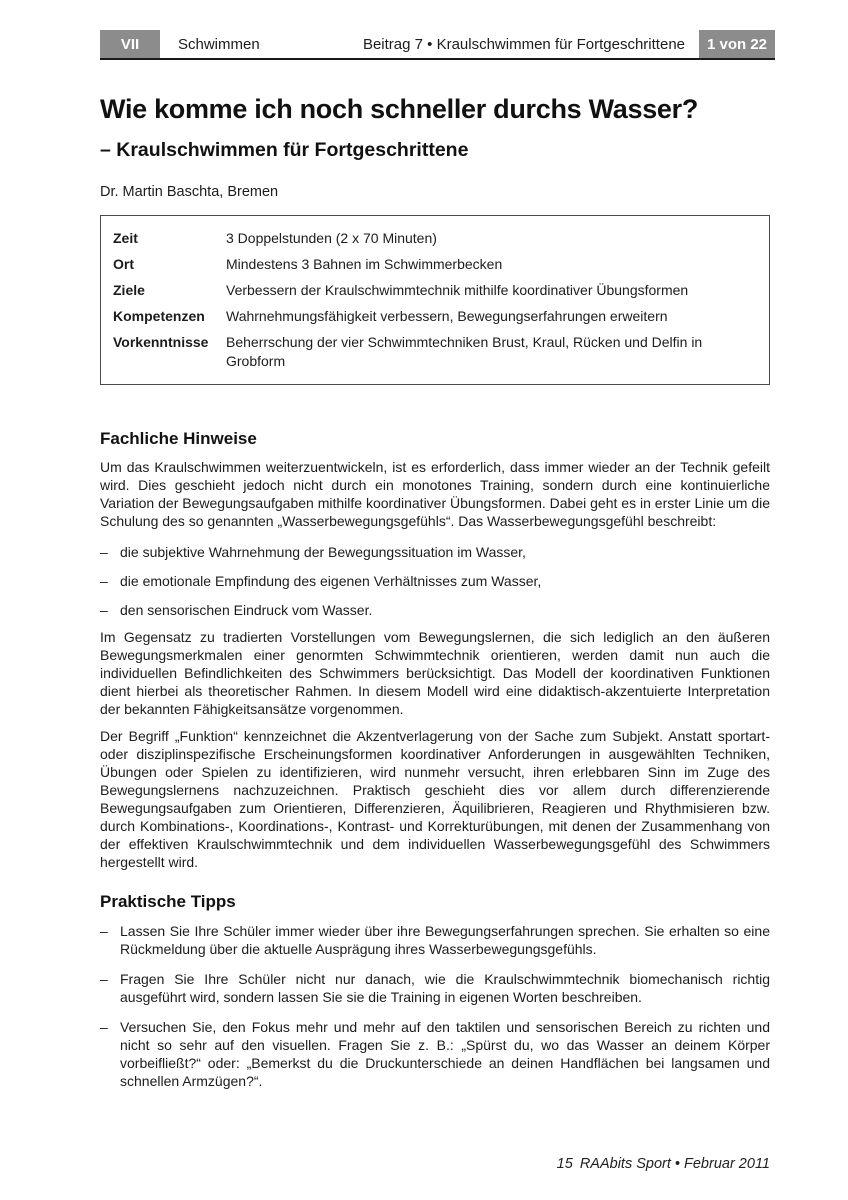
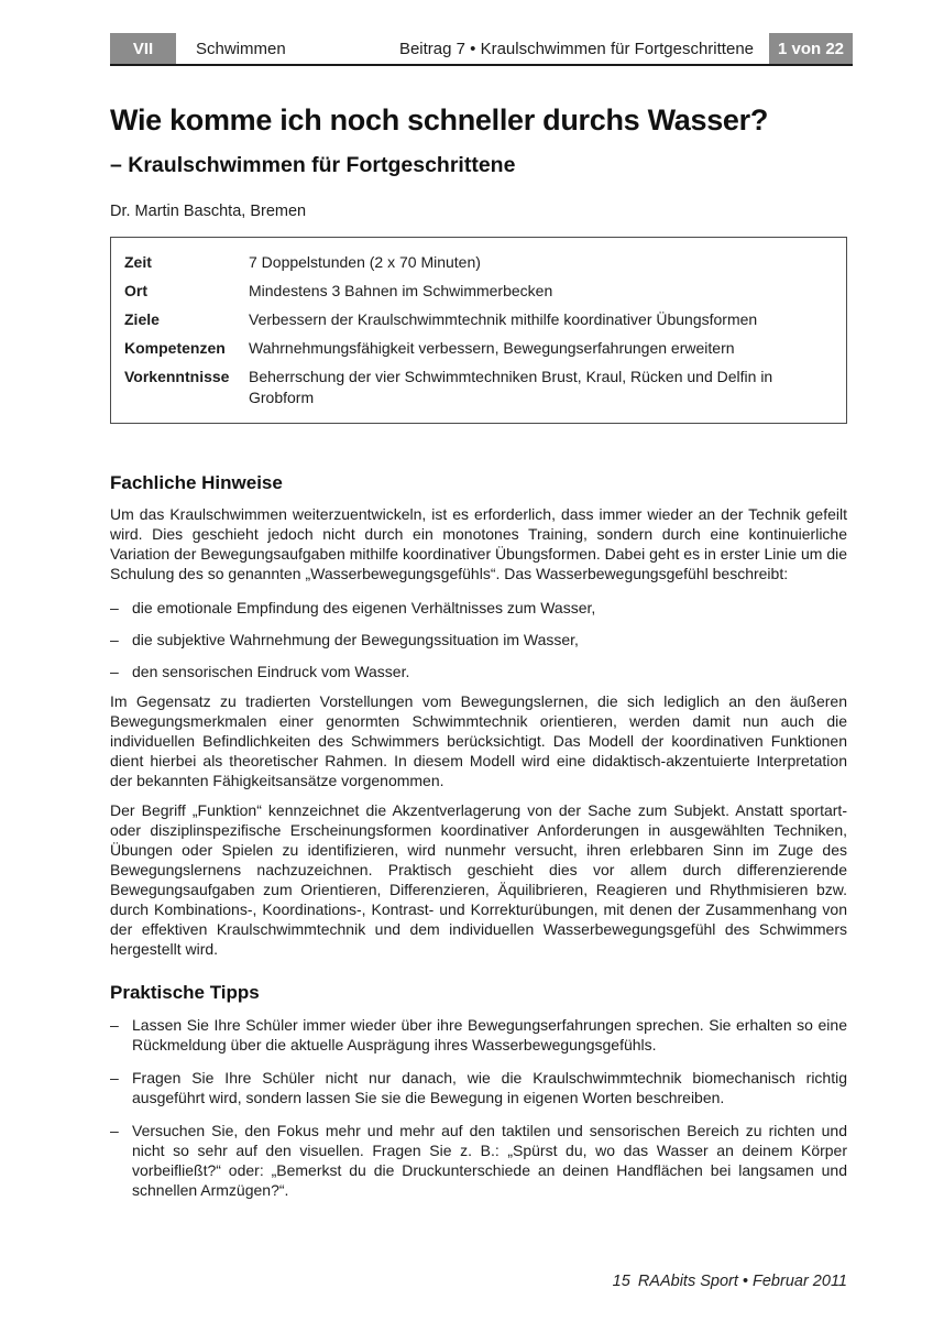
  VII
  Schwimmen
  Beitrag 7 • Kraulschwimmen für Fortgeschrittene
  1 von 22
  Wie komme ich noch schneller durchs Wasser?
  – Kraulschwimmen für Fortgeschrittene
  Dr. Martin Baschta, Bremen
  Zeit
- 3 Doppelstunden (2 x 70 Minuten)
+ 7 Doppelstunden (2 x 70 Minuten)
  Ort
  Mindestens 3 Bahnen im Schwimmerbecken
  Ziele
  Verbessern der Kraulschwimmtechnik mithilfe koordinativer Übungsformen
  Kompetenzen
  Wahrnehmungsfähigkeit verbessern, Bewegungserfahrungen erweitern
  Vorkenntnisse
  Beherrschung der vier Schwimmtechniken Brust, Kraul, Rücken und Delfin in Grobform
  Fachliche Hinweise
  Um das Kraulschwimmen weiterzuentwickeln, ist es erforderlich, dass immer wieder an der Technik gefeilt wird. Dies geschieht jedoch nicht durch ein monotones Training, sondern durch eine kontinuierliche Variation der Bewegungsaufgaben mithilfe koordinativer Übungsformen. Dabei geht es in erster Linie um die Schulung des so genannten „Wasserbewegungsgefühls“. Das Wasserbewegungsgefühl beschreibt:
  –
- die subjektive Wahrnehmung der Bewegungssituation im Wasser,
+ die emotionale Empfindung des eigenen Verhältnisses zum Wasser,
  –
- die emotionale Empfindung des eigenen Verhältnisses zum Wasser,
+ die subjektive Wahrnehmung der Bewegungssituation im Wasser,
  –
  den sensorischen Eindruck vom Wasser.
  Im Gegensatz zu tradierten Vorstellungen vom Bewegungslernen, die sich lediglich an den äußeren Bewegungsmerkmalen einer genormten Schwimmtechnik orientieren, werden damit nun auch die individuellen Befindlichkeiten des Schwimmers berücksichtigt. Das Modell der koordinativen Funktionen dient hierbei als theoretischer Rahmen. In diesem Modell wird eine didaktisch-akzentuierte Interpretation der bekannten Fähigkeitsansätze vorgenommen.
  Der Begriff „Funktion“ kennzeichnet die Akzentverlagerung von der Sache zum Subjekt. Anstatt sportart- oder disziplinspezifische Erscheinungsformen koordinativer Anforderungen in ausgewählten Techniken, Übungen oder Spielen zu identifizieren, wird nunmehr versucht, ihren erlebbaren Sinn im Zuge des Bewegungslernens nachzuzeichnen. Praktisch geschieht dies vor allem durch differenzierende Bewegungsaufgaben zum Orientieren, Differenzieren, Äquilibrieren, Reagieren und Rhythmisieren bzw. durch Kombinations-, Koordinations-, Kontrast- und Korrekturübungen, mit denen der Zusammenhang von der effektiven Kraulschwimmtechnik und dem individuellen Wasserbewegungsgefühl des Schwimmers hergestellt wird.
  Praktische Tipps
  –
  Lassen Sie Ihre Schüler immer wieder über ihre Bewegungserfahrungen sprechen. Sie erhalten so eine Rückmeldung über die aktuelle Ausprägung ihres Wasserbewegungsgefühls.
  –
- Fragen Sie Ihre Schüler nicht nur danach, wie die Kraulschwimmtechnik biomechanisch richtig ausgeführt wird, sondern lassen Sie sie die Training in eigenen Worten beschreiben.
+ Fragen Sie Ihre Schüler nicht nur danach, wie die Kraulschwimmtechnik biomechanisch richtig ausgeführt wird, sondern lassen Sie sie die Bewegung in eigenen Worten beschreiben.
  –
  Versuchen Sie, den Fokus mehr und mehr auf den taktilen und sensorischen Bereich zu richten und nicht so sehr auf den visuellen. Fragen Sie z. B.: „Spürst du, wo das Wasser an deinem Körper vorbeifließt?“ oder: „Bemerkst du die Druckunterschiede an deinen Handflächen bei langsamen und schnellen Armzügen?“.
  15 RAAbits Sport • Februar 2011
